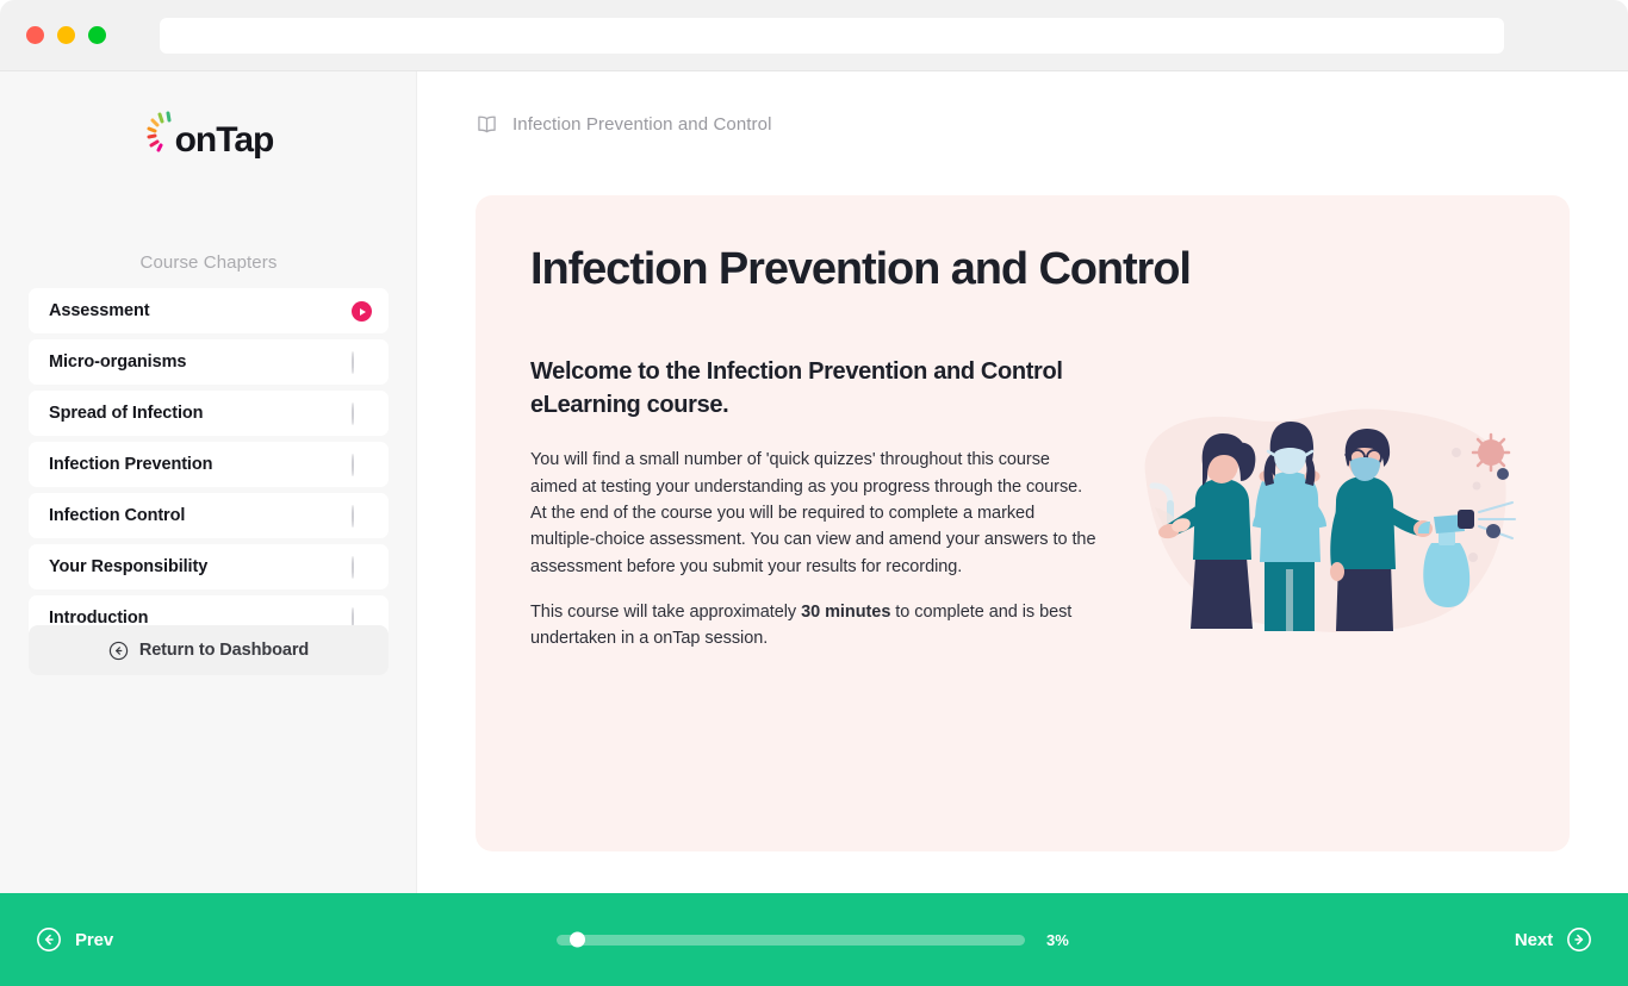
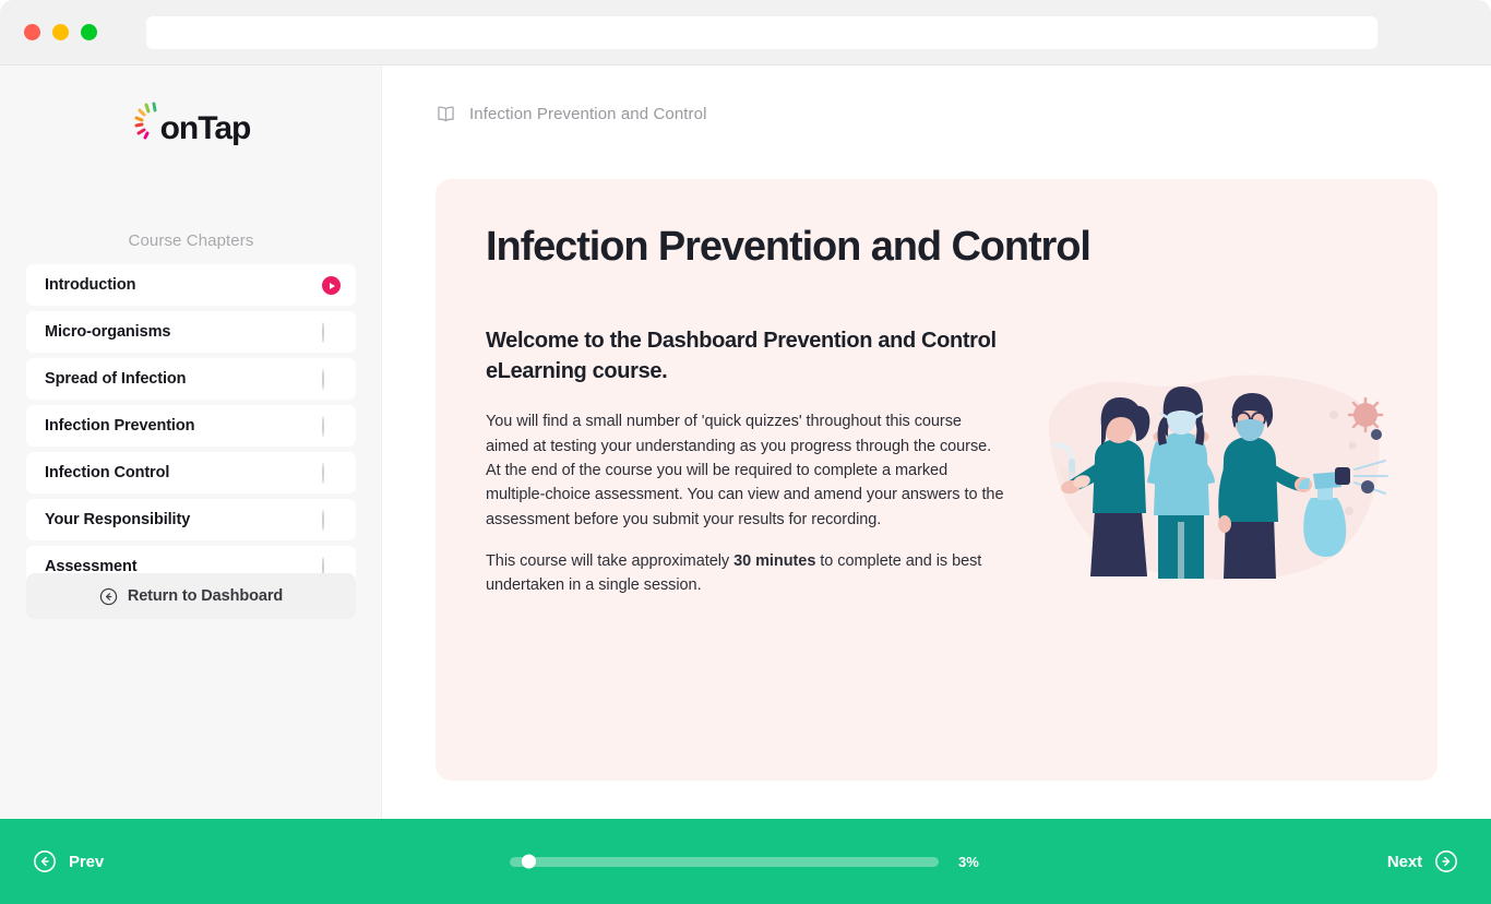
  onTap
  Course Chapters
- Assessment
+ Introduction
  Micro-organisms
  Spread of Infection
  Infection Prevention
  Infection Control
  Your Responsibility
- Introduction
+ Assessment
  Return to Dashboard
  Infection Prevention and Control
  Infection Prevention and Control
- Welcome to the Infection Prevention and Control eLearning course.
+ Welcome to the Dashboard Prevention and Control eLearning course.
  You will find a small number of 'quick quizzes' throughout this course aimed at testing your understanding as you progress through the course. At the end of the course you will be required to complete a marked multiple-choice assessment. You can view and amend your answers to the assessment before you submit your results for recording.
- This course will take approximately 30 minutes to complete and is best undertaken in a onTap session.
+ This course will take approximately 30 minutes to complete and is best undertaken in a single session.
  Prev
  3%
  Next
